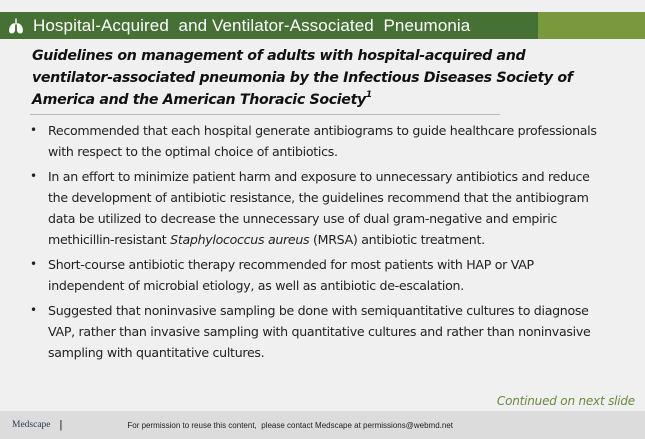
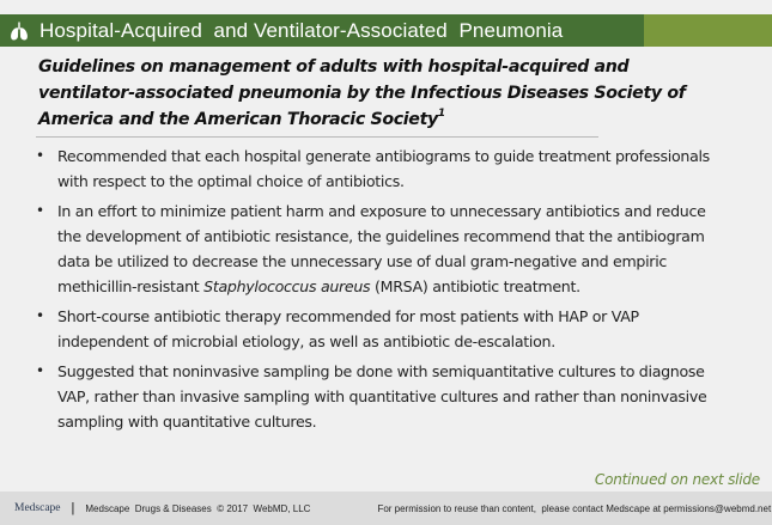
  Hospital-Acquired and Ventilator-Associated Pneumonia
  Guidelines on management of adults with hospital-acquired and ventilator-associated pneumonia by the Infectious Diseases Society of America and the American Thoracic Society1
  •
- Recommended that each hospital generate antibiograms to guide healthcare professionals with respect to the optimal choice of antibiotics.
+ Recommended that each hospital generate antibiograms to guide treatment professionals with respect to the optimal choice of antibiotics.
  •
  In an effort to minimize patient harm and exposure to unnecessary antibiotics and reduce the development of antibiotic resistance, the guidelines recommend that the antibiogram data be utilized to decrease the unnecessary use of dual gram-negative and empiric methicillin-resistant Staphylococcus aureus (MRSA) antibiotic treatment.
  •
  Short-course antibiotic therapy recommended for most patients with HAP or VAP independent of microbial etiology, as well as antibiotic de-escalation.
  •
  Suggested that noninvasive sampling be done with semiquantitative cultures to diagnose VAP, rather than invasive sampling with quantitative cultures and rather than noninvasive sampling with quantitative cultures.
  Continued on next slide
  Medscape
  |
+ Medscape Drugs & Diseases © 2017 WebMD, LLC
- For permission to reuse this content, please contact Medscape at permissions@webmd.net
+ For permission to reuse than content, please contact Medscape at permissions@webmd.net
